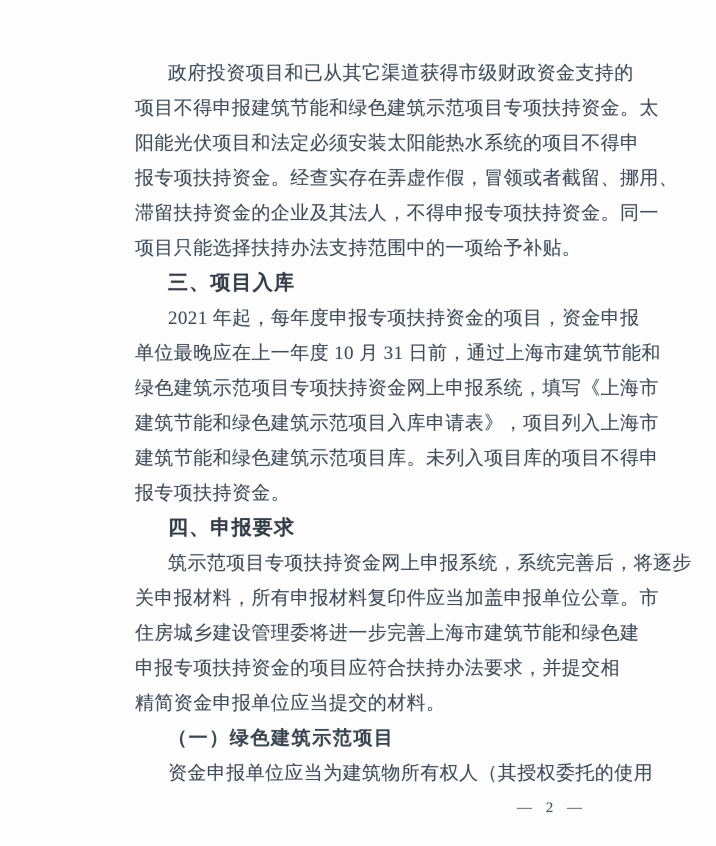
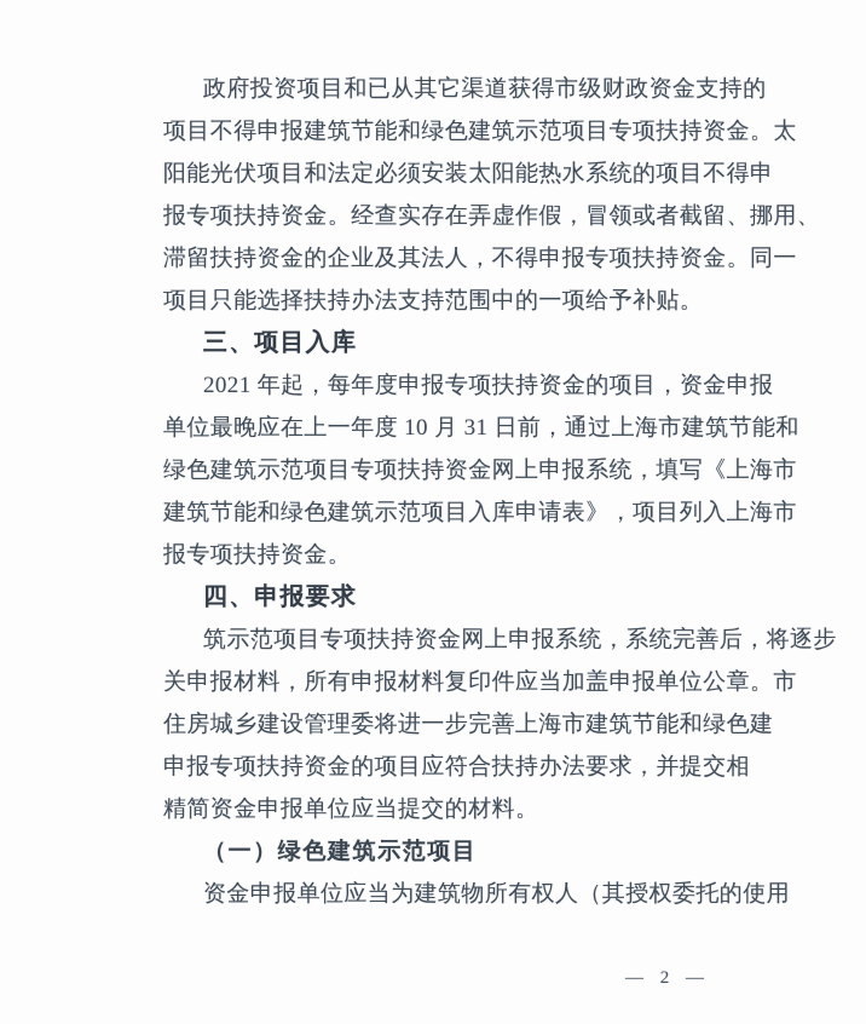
  政府投资项目和已从其它渠道获得市级财政资金支持的
  项目不得申报建筑节能和绿色建筑示范项目专项扶持资金。太
  阳能光伏项目和法定必须安装太阳能热水系统的项目不得申
  报专项扶持资金。经查实存在弄虚作假，冒领或者截留、挪用、
  滞留扶持资金的企业及其法人，不得申报专项扶持资金。同一
  项目只能选择扶持办法支持范围中的一项给予补贴。
  三、项目入库
  2021 年起，每年度申报专项扶持资金的项目，资金申报
  单位最晚应在上一年度 10 月 31 日前，通过上海市建筑节能和
  绿色建筑示范项目专项扶持资金网上申报系统，填写《上海市
  建筑节能和绿色建筑示范项目入库申请表》，项目列入上海市
- 建筑节能和绿色建筑示范项目库。未列入项目库的项目不得申
  报专项扶持资金。
  四、申报要求
  筑示范项目专项扶持资金网上申报系统，系统完善后，将逐步
  关申报材料，所有申报材料复印件应当加盖申报单位公章。市
  住房城乡建设管理委将进一步完善上海市建筑节能和绿色建
  申报专项扶持资金的项目应符合扶持办法要求，并提交相
  精简资金申报单位应当提交的材料。
  （一）绿色建筑示范项目
  资金申报单位应当为建筑物所有权人（其授权委托的使用
  — 2 —
